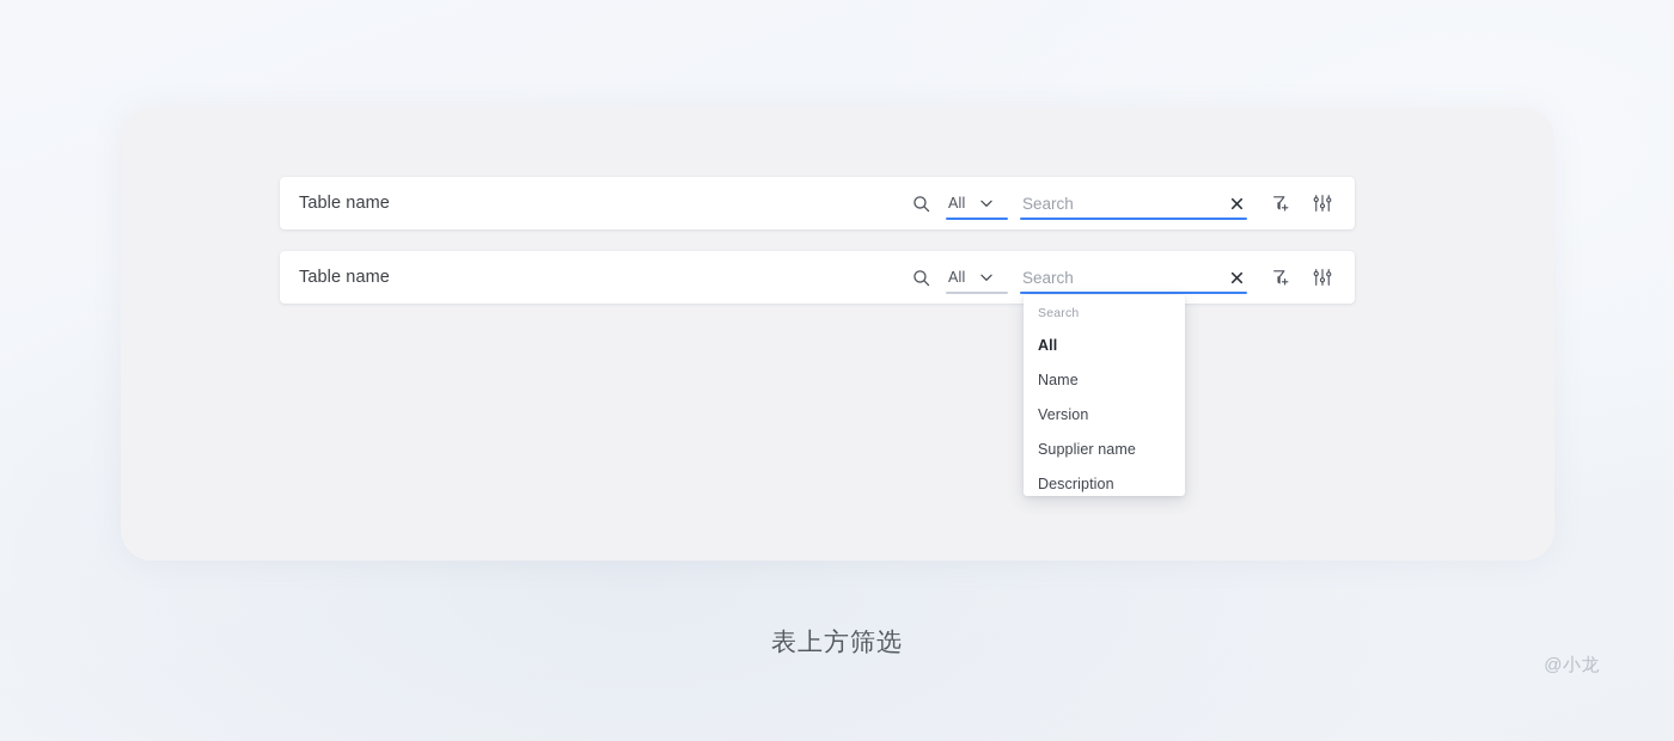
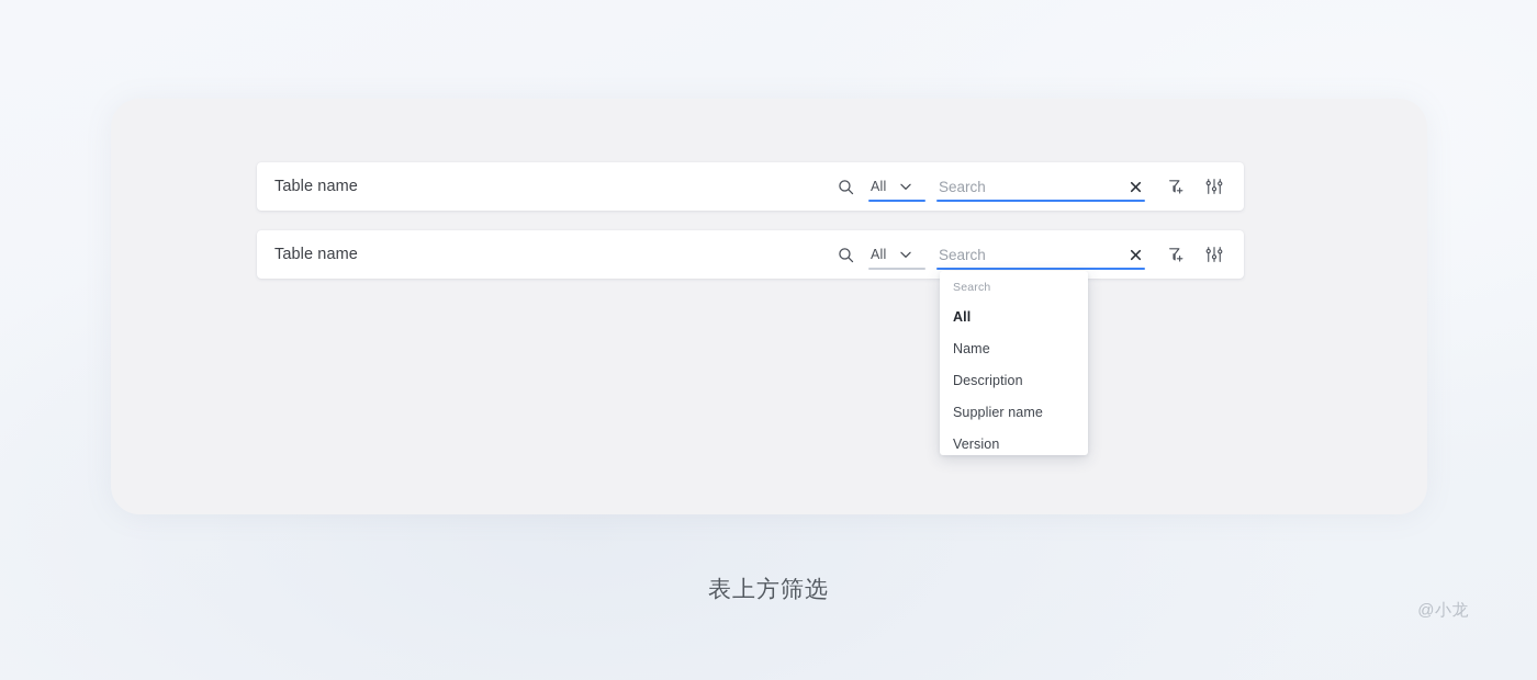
  Table name
  All
  Search
  Table name
  All
  Search
  Search
  All
  Name
- Version
+ Description
  Supplier name
- Description
+ Version
  表上方筛选
  @小龙
